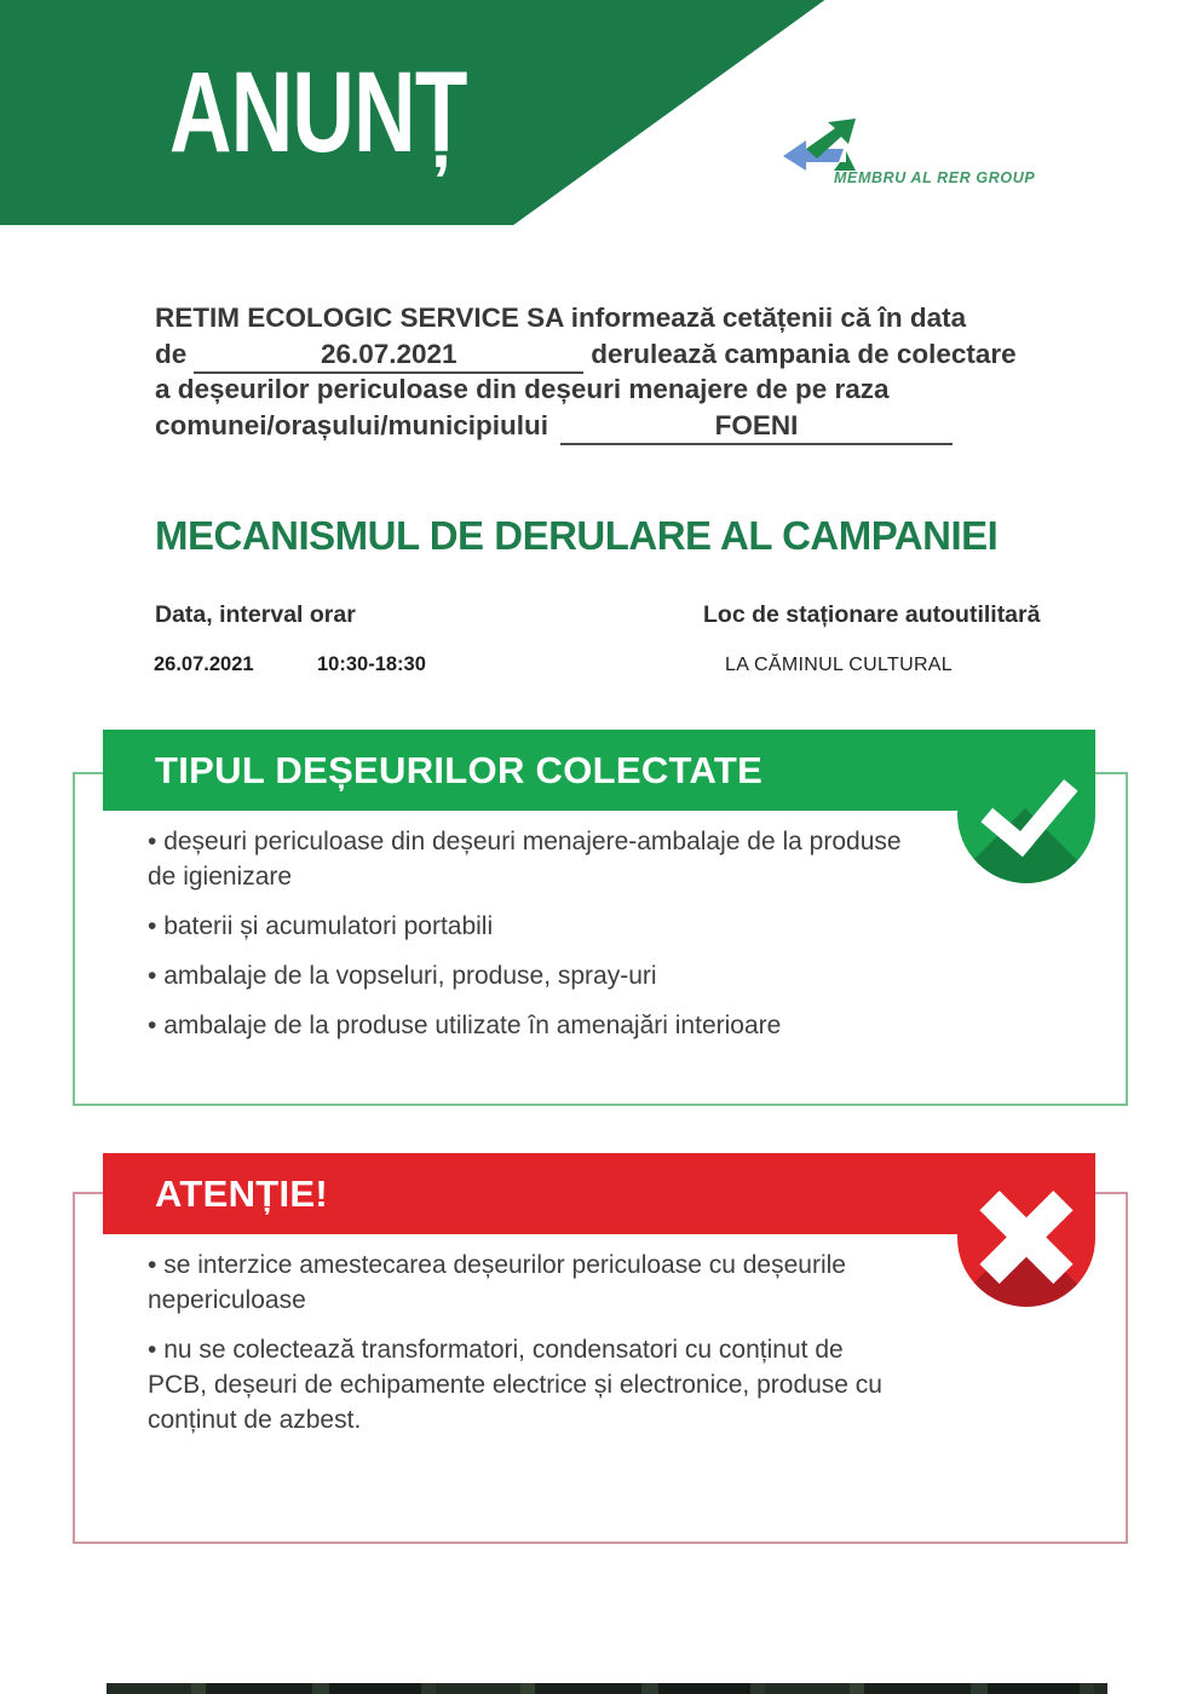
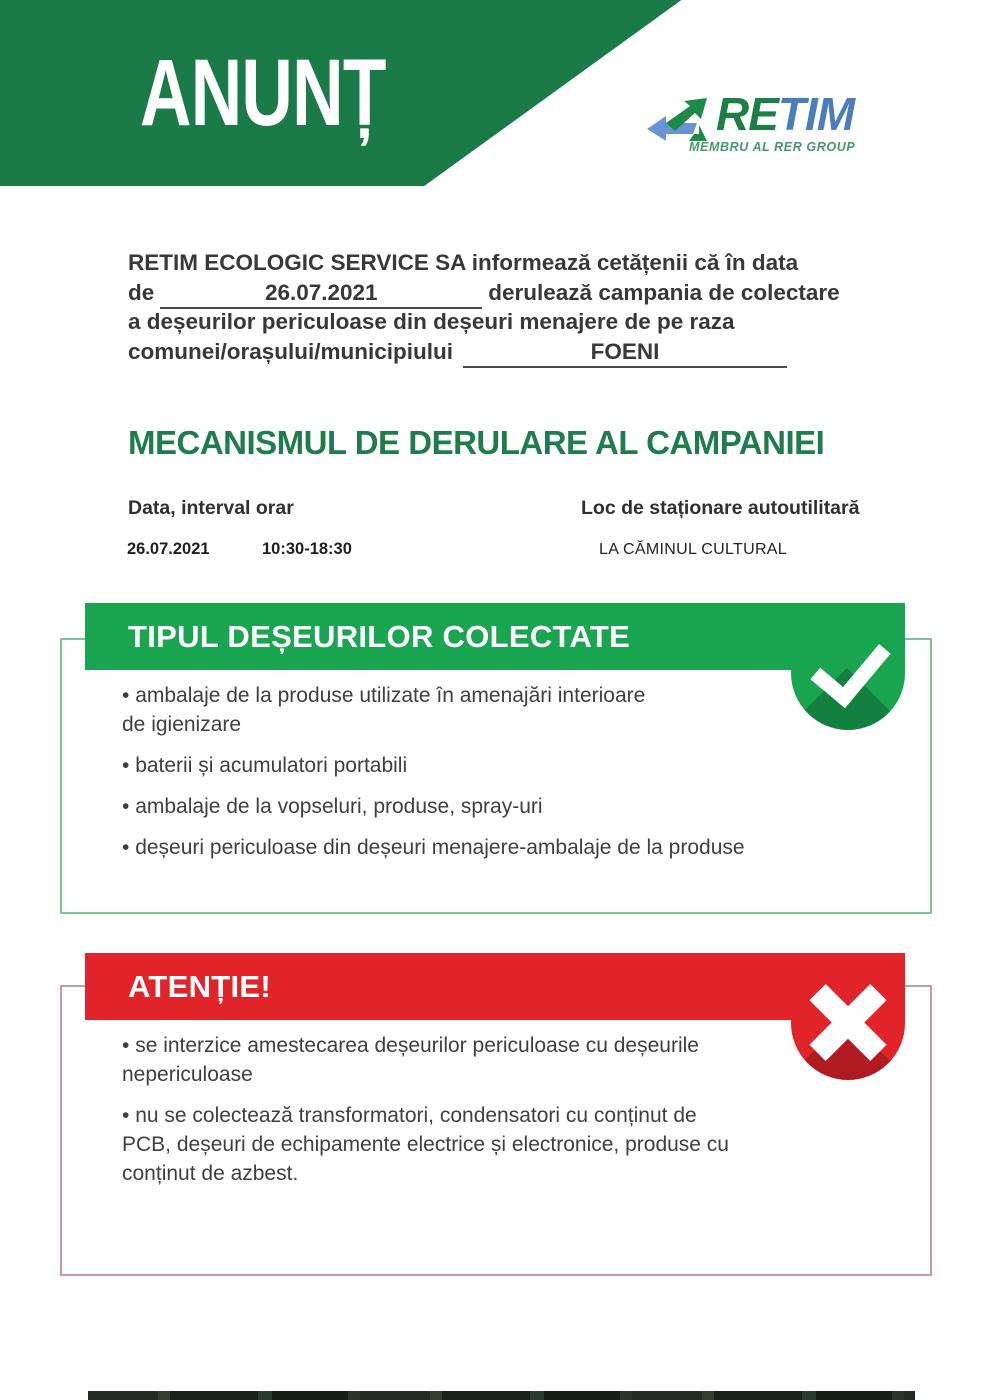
  ANUNȚ
+ RETIM
  MEMBRU AL RER GROUP
  RETIM ECOLOGIC SERVICE SA informează cetățenii că în data
  de 26.07.2021 derulează campania de colectare
  a deșeurilor periculoase din deșeuri menajere de pe raza
  comunei/orașului/municipiului FOENI
  MECANISMUL DE DERULARE AL CAMPANIEI
  Data, interval orar
  Loc de staționare autoutilitară
  26.07.2021
  10:30-18:30
  LA CĂMINUL CULTURAL
  TIPUL DEȘEURILOR COLECTATE
- deșeuri periculoase din deșeuri menajere-ambalaje de la produse
+ ambalaje de la produse utilizate în amenajări interioare
  de igienizare
  baterii și acumulatori portabili
  ambalaje de la vopseluri, produse, spray-uri
- ambalaje de la produse utilizate în amenajări interioare
+ deșeuri periculoase din deșeuri menajere-ambalaje de la produse
  ATENȚIE!
  se interzice amestecarea deșeurilor periculoase cu deșeurile
  nepericuloase
  nu se colectează transformatori, condensatori cu conținut de
  PCB, deșeuri de echipamente electrice și electronice, produse cu
  conținut de azbest.
